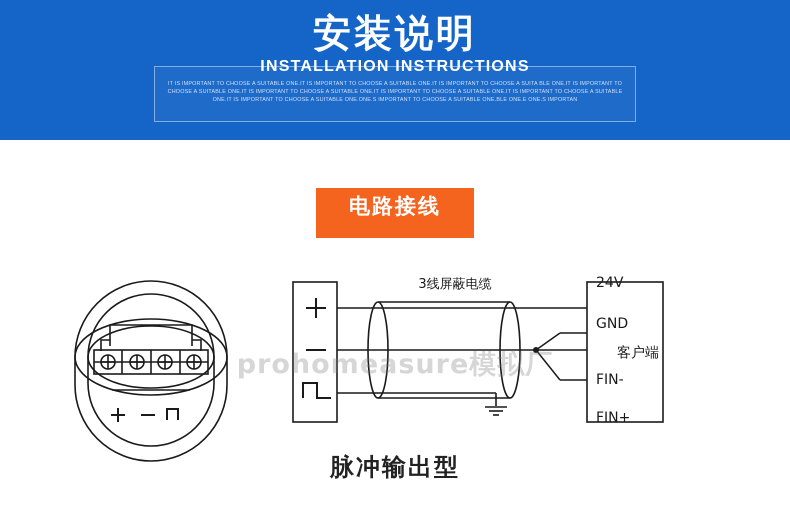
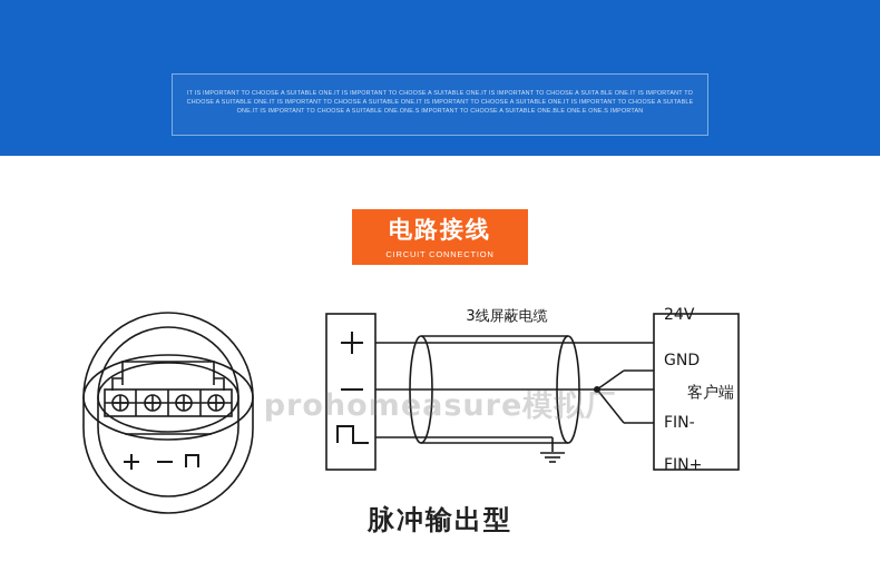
- 安装说明
- INSTALLATION INSTRUCTIONS
  电路接线
+ CIRCUIT CONNECTION
  3线屏蔽电缆
  客户端
  24V
  GND
  FIN-
  FIN+
  prohomeasure模拟厂
  脉冲输出型
